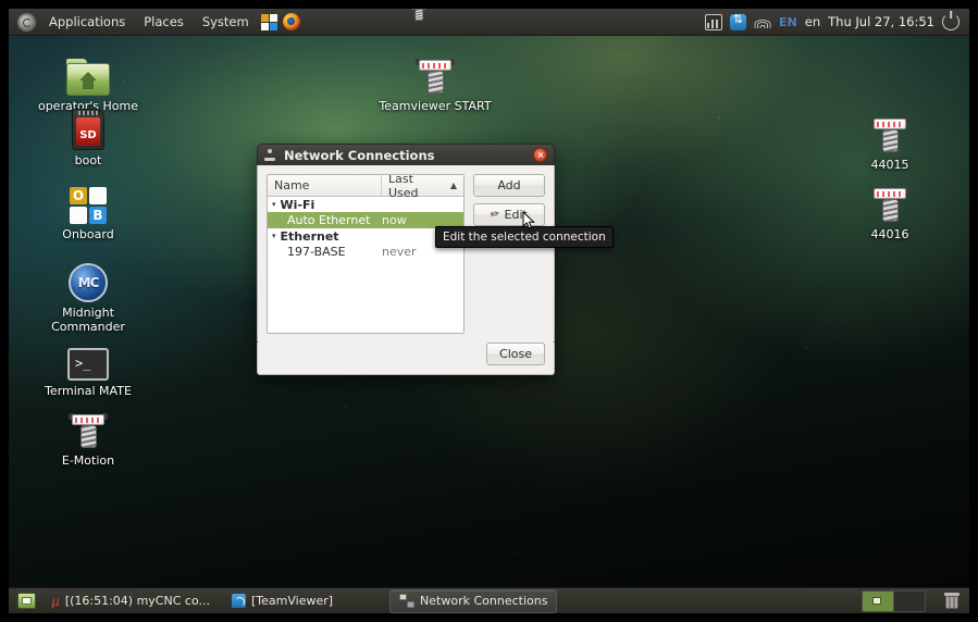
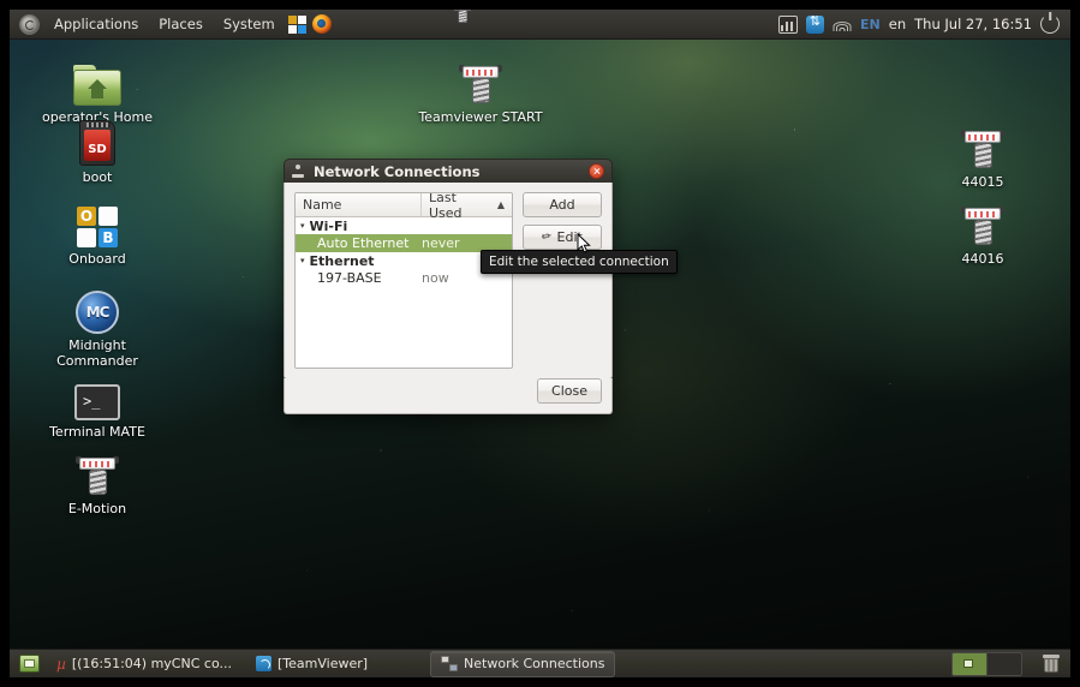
  Applications
  Places
  System
  EN
  en
  Thu Jul 27, 16:51
  operator's Home
  boot
  O
  B
  Onboard
  MC
  Midnight Commander
  Terminal MATE
  E-Motion
  Teamviewer START
  44015
  44016
  Network Connections
  Name
  Last Used
  ▲
  ▾
  Wi-Fi
  Auto Ethernet
- now
+ never
  ▾
  Ethernet
  197-BASE
- never
+ now
  Add
  Edi
  Close
  Edit the selected connection
  µ
  [(16:51:04) myCNC co...
  [TeamViewer]
  Network Connections
